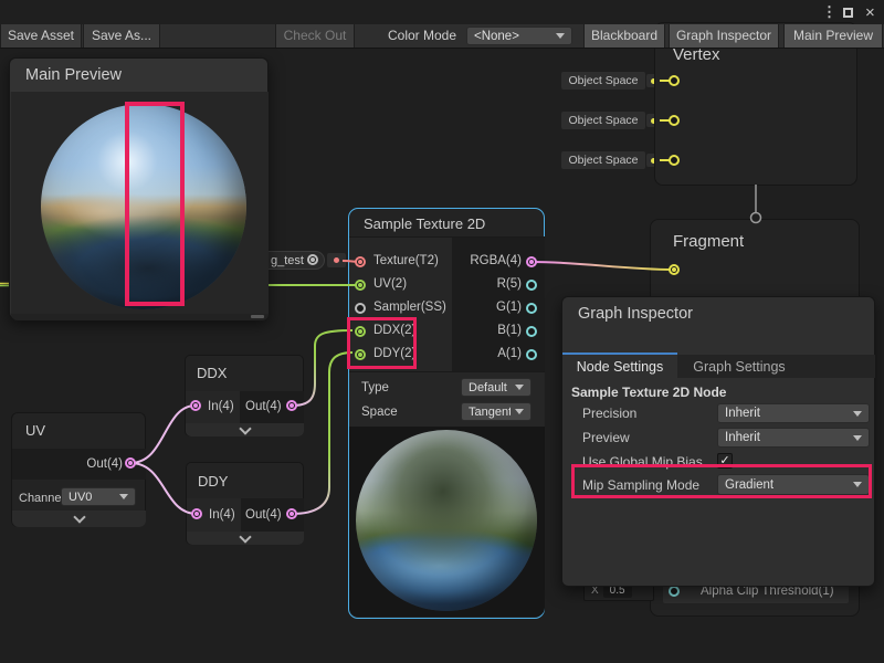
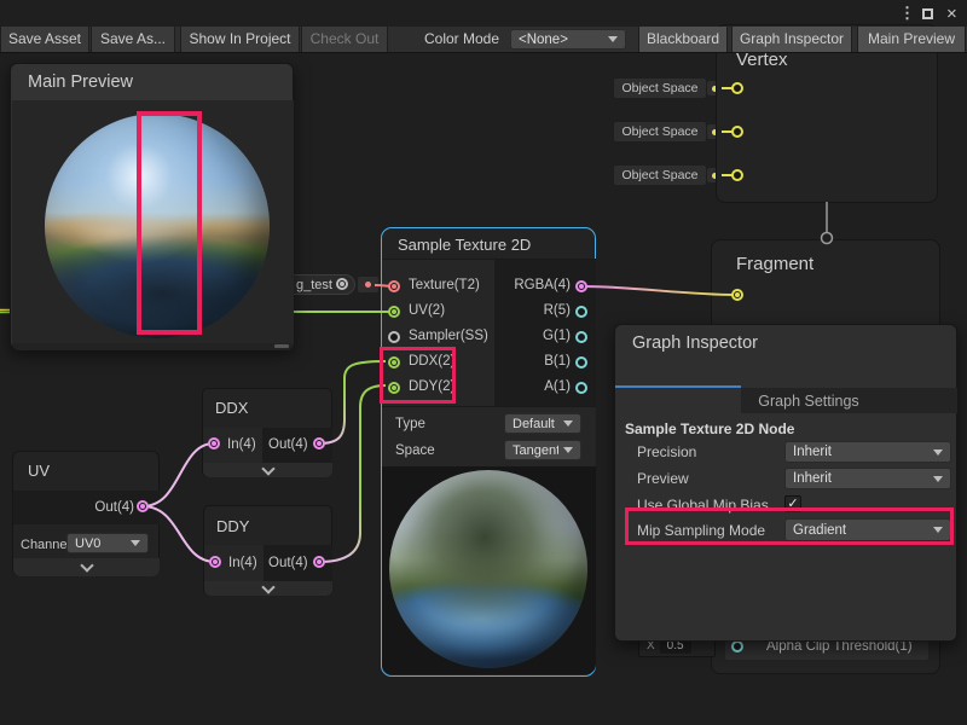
  Vertex
  Object Space
  Object Space
  Object Space
  Fragment
  X
  0.5
  Alpha Clip Threshold(1)
  g_test
  Sample Texture 2D
  Type
  Default
  Space
  Tangent
  Texture(T2)
  UV(2)
  Sampler(SS)
  DDX(2)
  DDY(2)
  RGBA(4)
  R(5)
  G(1)
  B(1)
  A(1)
  UV
  Out(4)
  Channe
  UV0
  DDX
  In(4)
  Out(4)
  DDY
  In(4)
  Out(4)
  Main Preview
  Graph Inspector
- Node Settings
  Graph Settings
  Sample Texture 2D Node
  Precision
  Inherit
  Preview
  Inherit
  Use Global Mip Bias
  ✓
  Mip Sampling Mode
  Gradient
  ⋮
  ×
  Save Asset
  Save As...
+ Show In Project
  Check Out
  Color Mode
  <None>
  Blackboard
  Graph Inspector
  Main Preview
